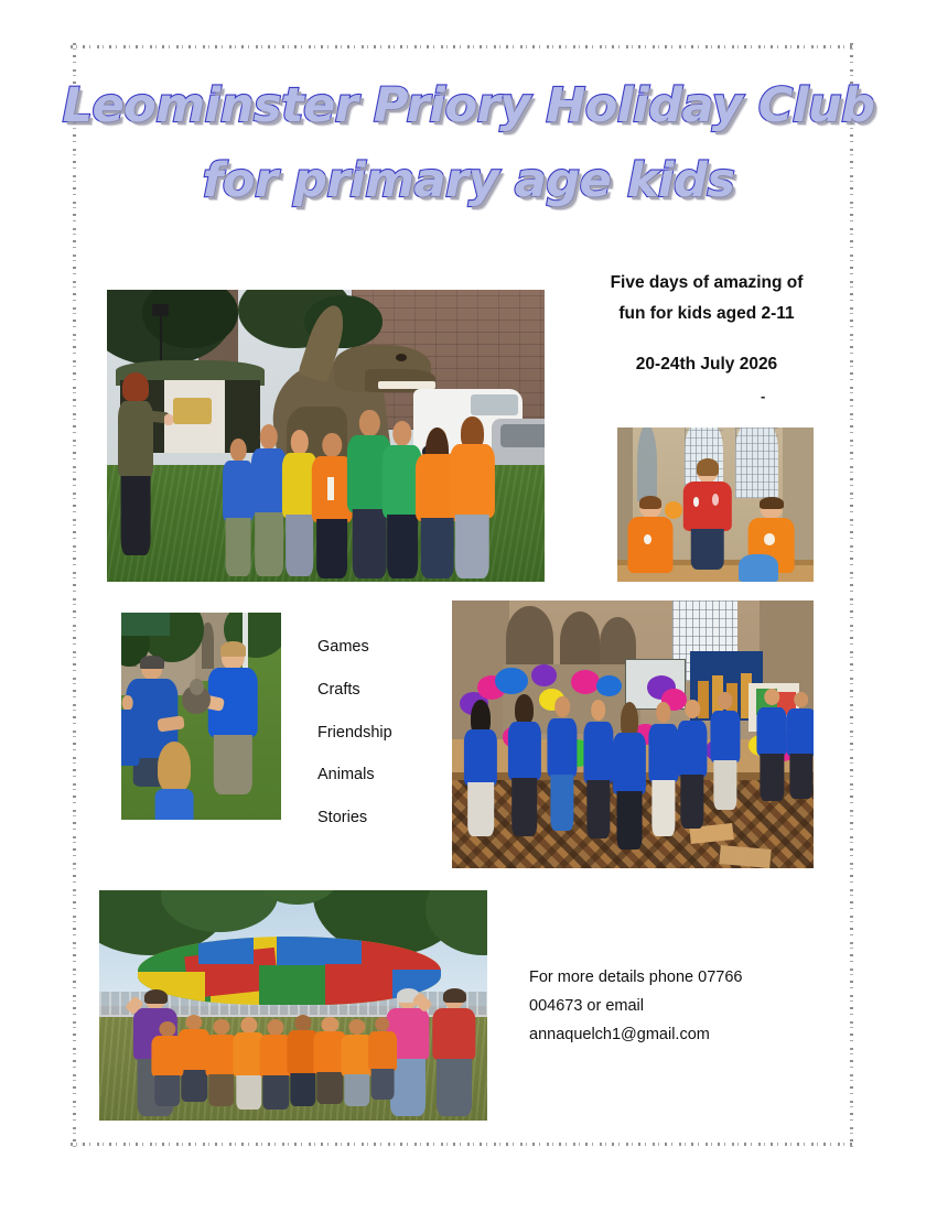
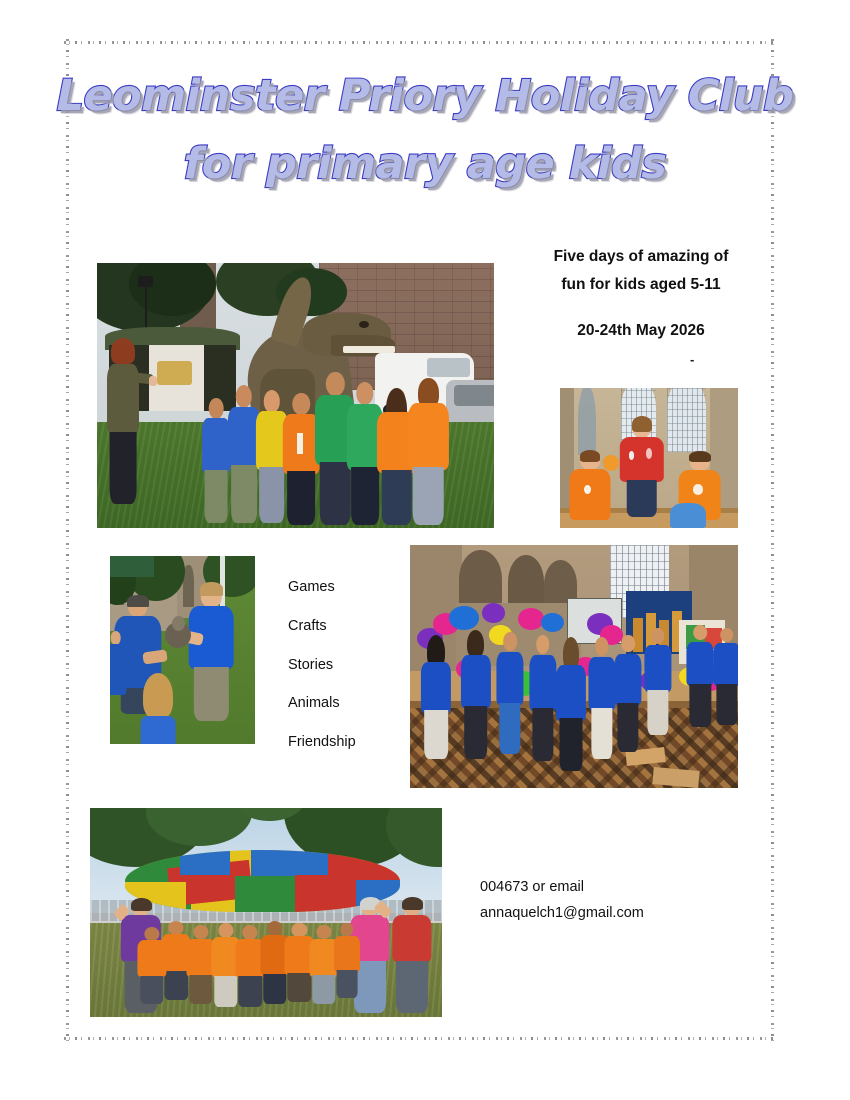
  Leominster Priory Holiday Club
  for primary age kids
  Five days of amazing of
- fun for kids aged 2-11
+ fun for kids aged 5-11
- 20-24th July 2026
+ 20-24th May 2026
  -
  Games
  Crafts
- Friendship
+ Stories
  Animals
- Stories
+ Friendship
- For more details phone 07766
  004673 or email
  annaquelch1@gmail.com
